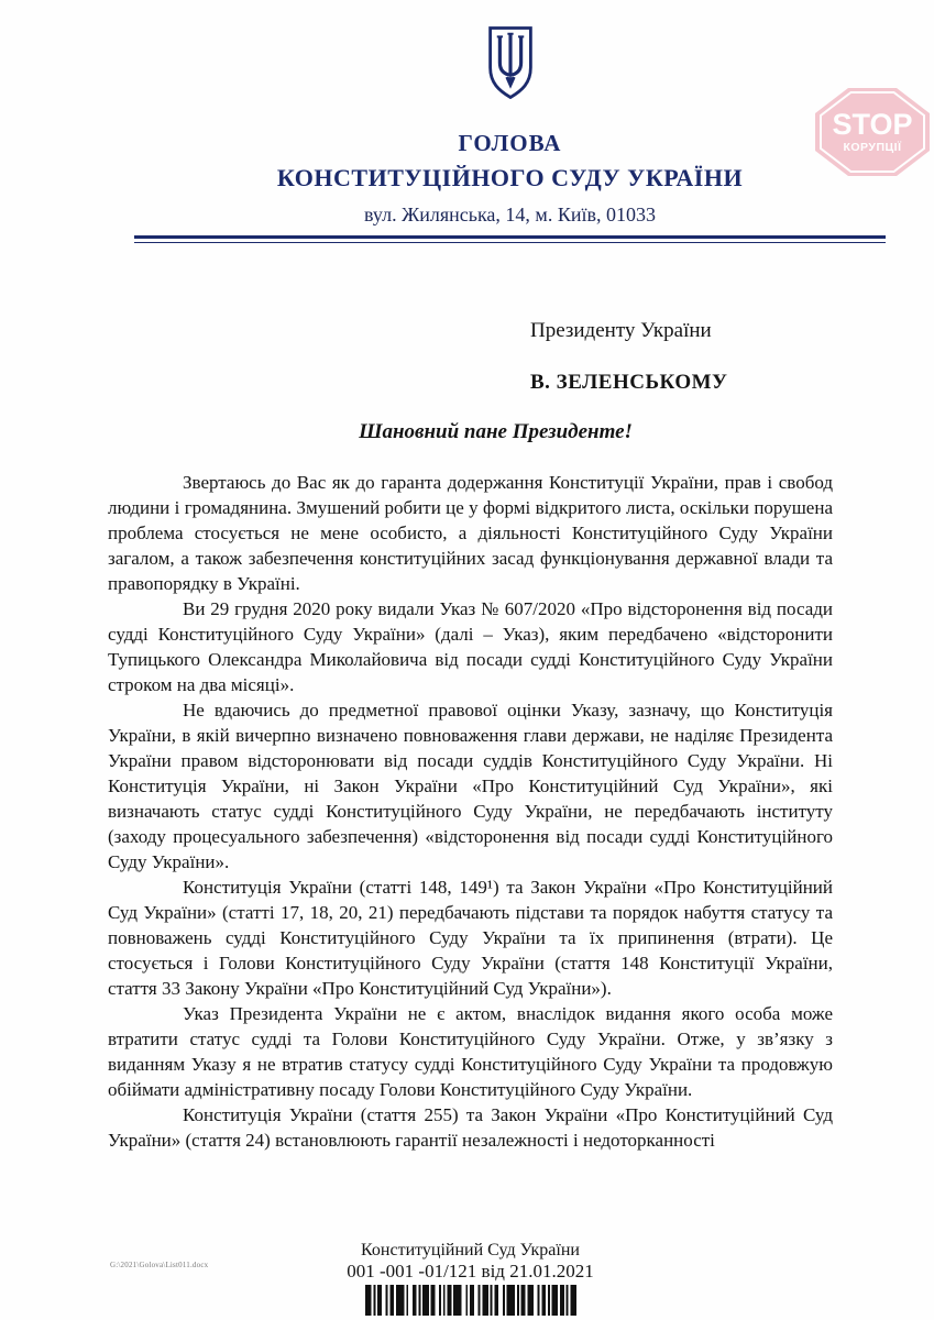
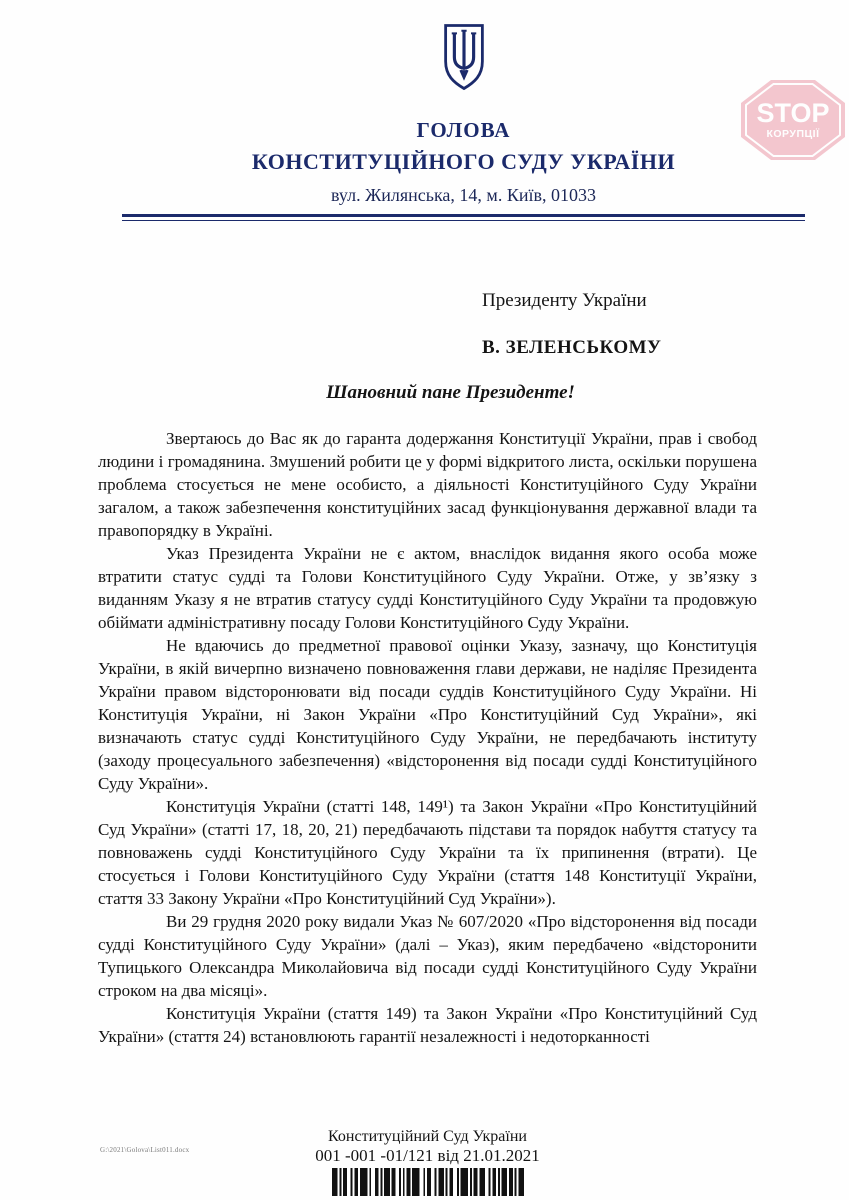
  ГОЛОВА
  КОНСТИТУЦІЙНОГО СУДУ УКРАЇНИ
  вул. Жилянська, 14, м. Київ, 01033
  STOP
  КОРУПЦІЇ
  Президенту України
  В. ЗЕЛЕНСЬКОМУ
  Шановний пане Президенте!
  Звертаюсь до Вас як до гаранта додержання Конституції України, прав і свобод людини і громадянина. Змушений робити це у формі відкритого листа, оскільки порушена проблема стосується не мене особисто, а діяльності Конституційного Суду України загалом, а також забезпечення конституційних засад функціонування державної влади та правопорядку в Україні.
- Ви 29 грудня 2020 року видали Указ № 607/2020 «Про відсторонення від посади судді Конституційного Суду України» (далі – Указ), яким передбачено «відсторонити Тупицького Олександра Миколайовича від посади судді Конституційного Суду України строком на два місяці».
+ Указ Президента України не є актом, внаслідок видання якого особа може втратити статус судді та Голови Конституційного Суду України. Отже, у зв’язку з виданням Указу я не втратив статусу судді Конституційного Суду України та продовжую обіймати адміністративну посаду Голови Конституційного Суду України.
  Не вдаючись до предметної правової оцінки Указу, зазначу, що Конституція України, в якій вичерпно визначено повноваження глави держави, не наділяє Президента України правом відсторонювати від посади суддів Конституційного Суду України. Ні Конституція України, ні Закон України «Про Конституційний Суд України», які визначають статус судді Конституційного Суду України, не передбачають інституту (заходу процесуального забезпечення) «відсторонення від посади судді Конституційного Суду України».
  Конституція України (статті 148, 149¹) та Закон України «Про Конституційний Суд України» (статті 17, 18, 20, 21) передбачають підстави та порядок набуття статусу та повноважень судді Конституційного Суду України та їх припинення (втрати). Це стосується і Голови Конституційного Суду України (стаття 148 Конституції України, стаття 33 Закону України «Про Конституційний Суд України»).
- Указ Президента України не є актом, внаслідок видання якого особа може втратити статус судді та Голови Конституційного Суду України. Отже, у зв’язку з виданням Указу я не втратив статусу судді Конституційного Суду України та продовжую обіймати адміністративну посаду Голови Конституційного Суду України.
+ Ви 29 грудня 2020 року видали Указ № 607/2020 «Про відсторонення від посади судді Конституційного Суду України» (далі – Указ), яким передбачено «відсторонити Тупицького Олександра Миколайовича від посади судді Конституційного Суду України строком на два місяці».
- Конституція України (стаття 255) та Закон України «Про Конституційний Суд України» (стаття 24) встановлюють гарантії незалежності і недоторканності
+ Конституція України (стаття 149) та Закон України «Про Конституційний Суд України» (стаття 24) встановлюють гарантії незалежності і недоторканності
  Конституційний Суд України
  001 -001 -01/121 від 21.01.2021
  G:\2021\Golova\List011.docx
